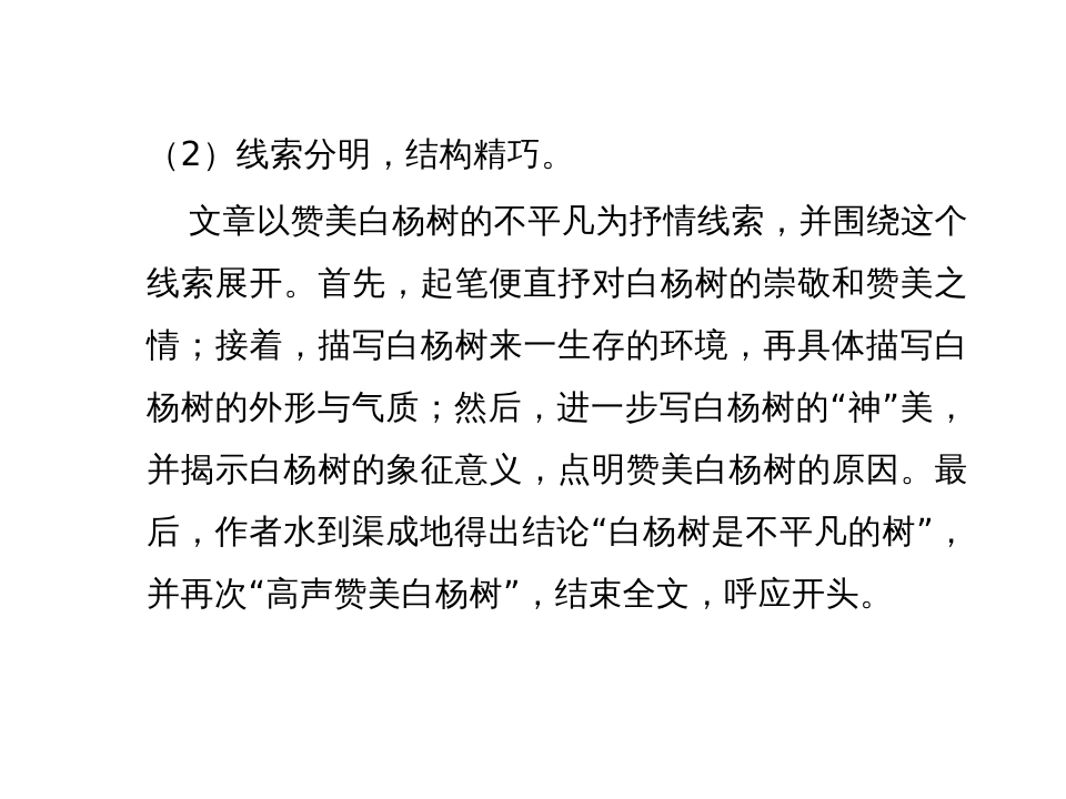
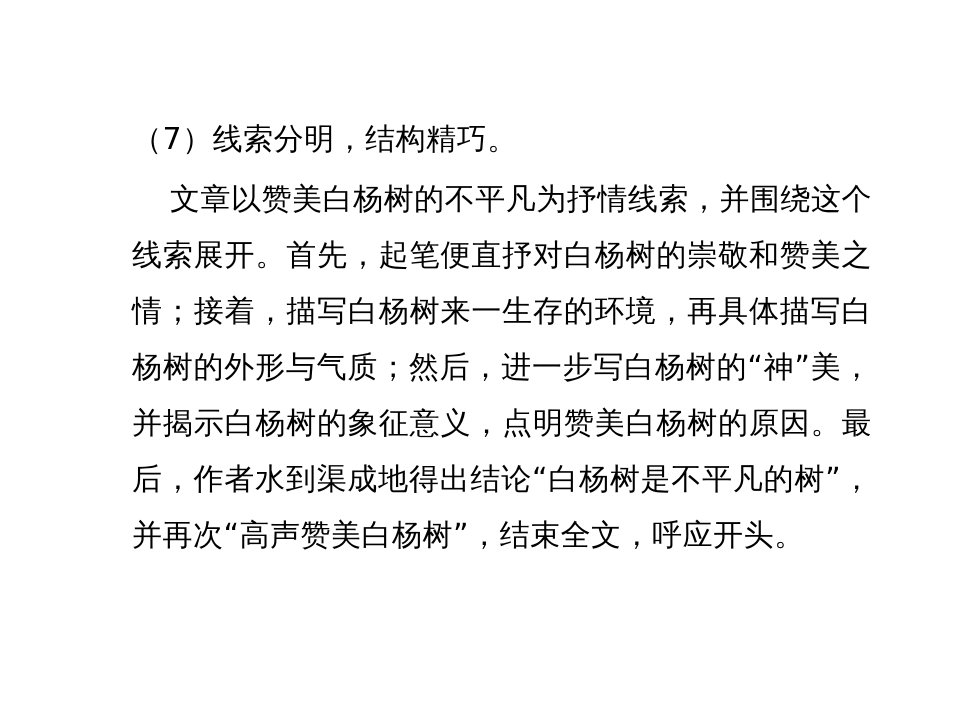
- （2）线索分明，结构精巧。
+ （7）线索分明，结构精巧。
  文章以赞美白杨树的不平凡为抒情线索，并围绕这个线索展开。首先，起笔便直抒对白杨树的崇敬和赞美之情；接着，描写白杨树来一生存的环境，再具体描写白杨树的外形与气质；然后，进一步写白杨树的“神”美，并揭示白杨树的象征意义，点明赞美白杨树的原因。最后，作者水到渠成地得出结论“白杨树是不平凡的树”，并再次“高声赞美白杨树”，结束全文，呼应开头。
